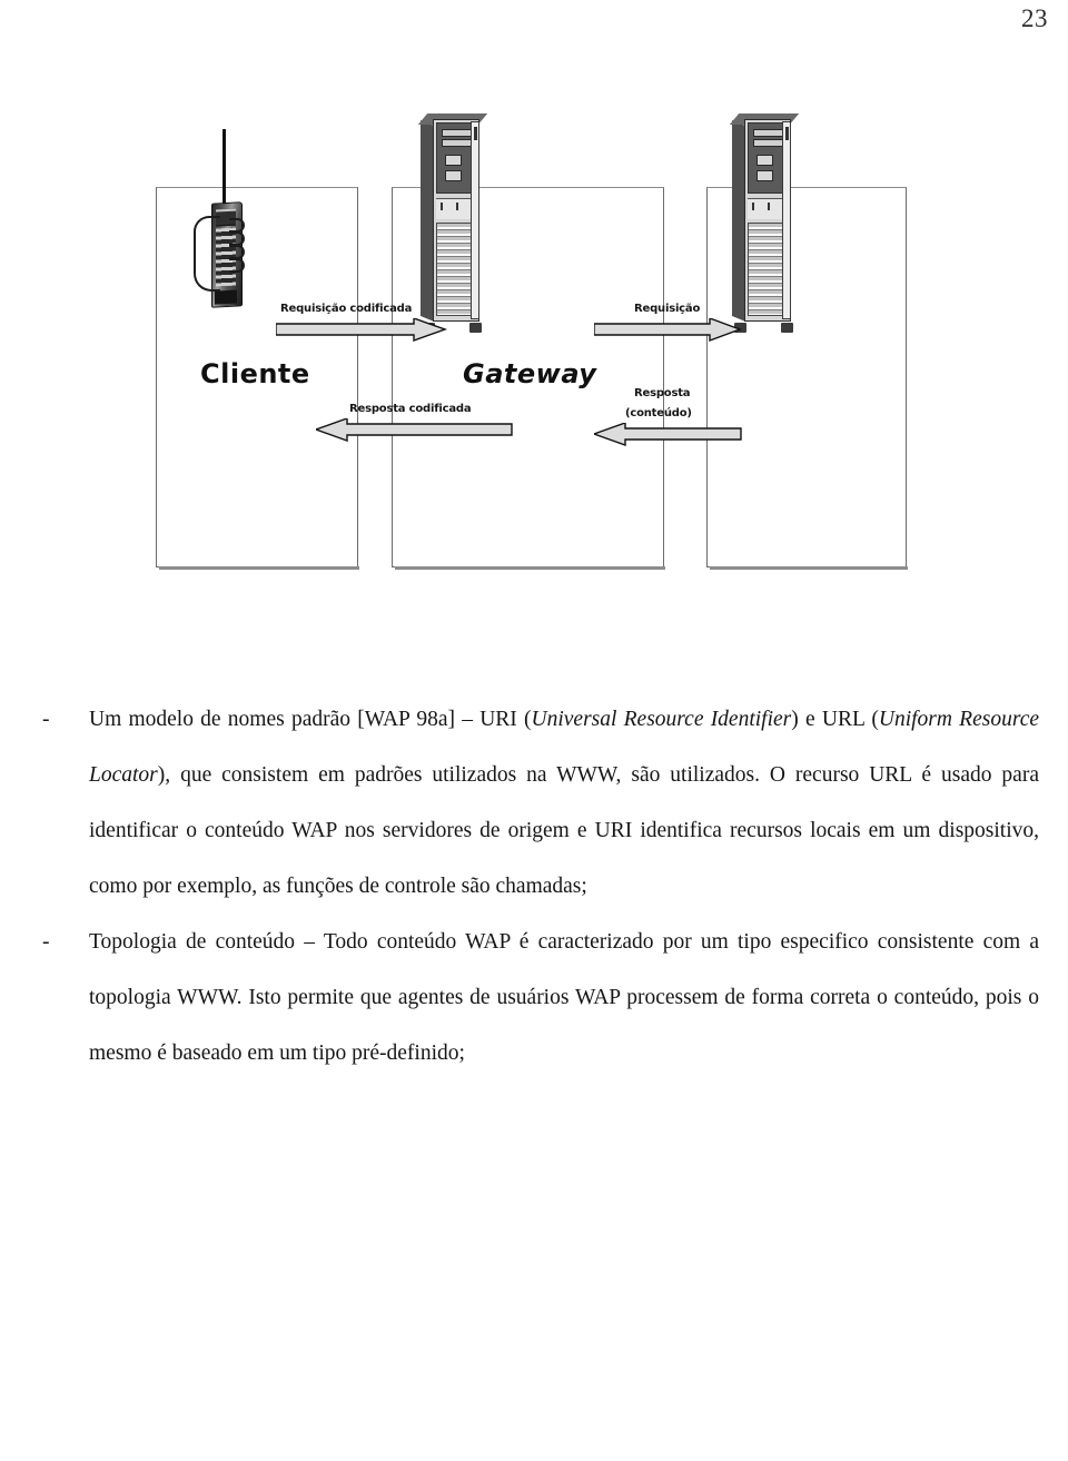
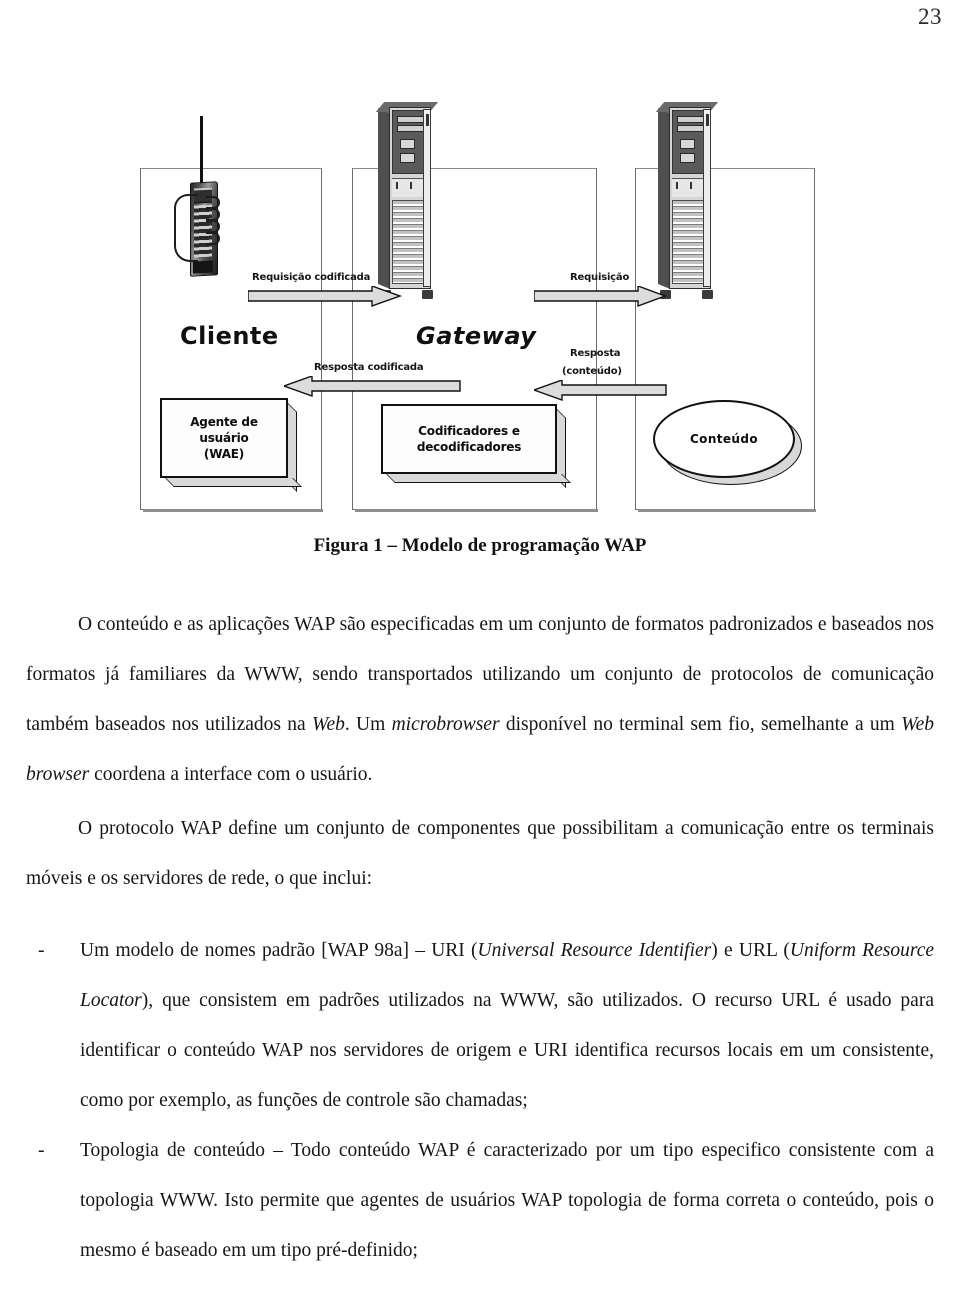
  23
  Requisição codificada
  Resposta codificada
  Requisição
  Resposta
  (conteúdo)
  Cliente
  Gateway
+ Agente de
+ usuário
+ (WAE)
+ Codificadores e
+ decodificadores
+ Conteúdo
+ Figura 1 – Modelo de programação WAP
+ O conteúdo e as aplicações WAP são especificadas em um conjunto de formatos padronizados e baseados nos formatos já familiares da WWW, sendo transportados utilizando um conjunto de protocolos de comunicação também baseados nos utilizados na Web. Um microbrowser disponível no terminal sem fio, semelhante a um Web browser coordena a interface com o usuário.
+ O protocolo WAP define um conjunto de componentes que possibilitam a comunicação entre os terminais móveis e os servidores de rede, o que inclui:
  -
- Um modelo de nomes padrão [WAP 98a] – URI (Universal Resource Identifier) e URL (Uniform Resource Locator), que consistem em padrões utilizados na WWW, são utilizados. O recurso URL é usado para identificar o conteúdo WAP nos servidores de origem e URI identifica recursos locais em um dispositivo, como por exemplo, as funções de controle são chamadas;
+ Um modelo de nomes padrão [WAP 98a] – URI (Universal Resource Identifier) e URL (Uniform Resource Locator), que consistem em padrões utilizados na WWW, são utilizados. O recurso URL é usado para identificar o conteúdo WAP nos servidores de origem e URI identifica recursos locais em um consistente, como por exemplo, as funções de controle são chamadas;
  -
- Topologia de conteúdo – Todo conteúdo WAP é caracterizado por um tipo especifico consistente com a topologia WWW. Isto permite que agentes de usuários WAP processem de forma correta o conteúdo, pois o mesmo é baseado em um tipo pré-definido;
+ Topologia de conteúdo – Todo conteúdo WAP é caracterizado por um tipo especifico consistente com a topologia WWW. Isto permite que agentes de usuários WAP topologia de forma correta o conteúdo, pois o mesmo é baseado em um tipo pré-definido;
